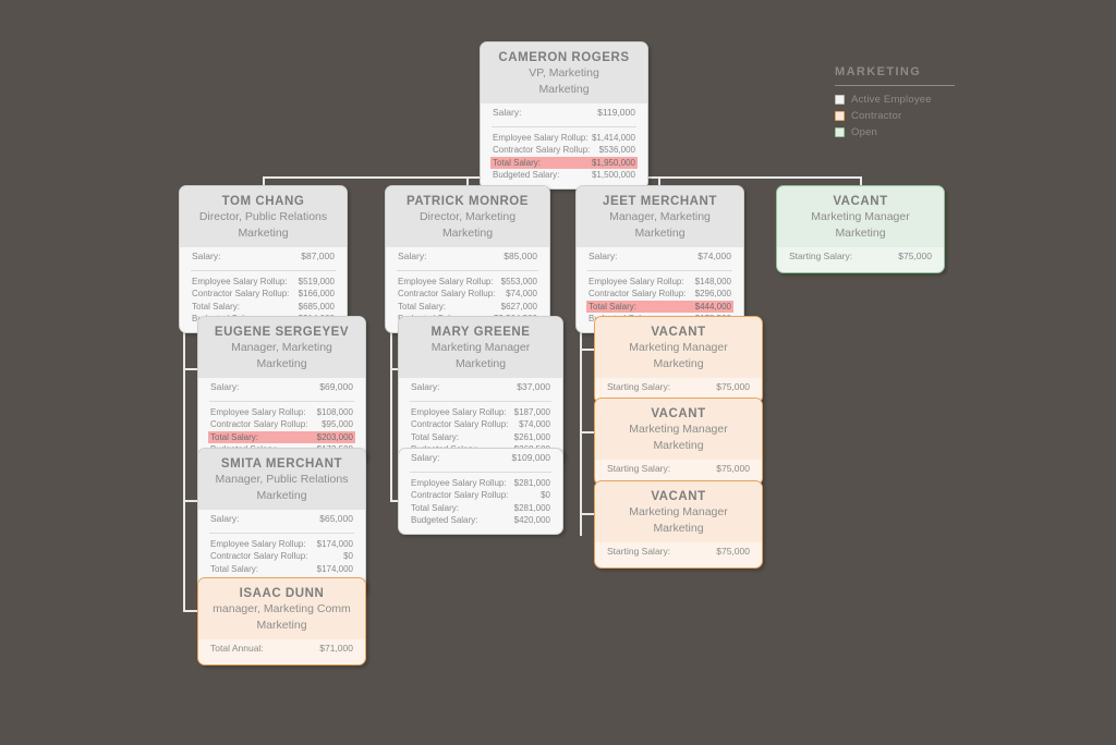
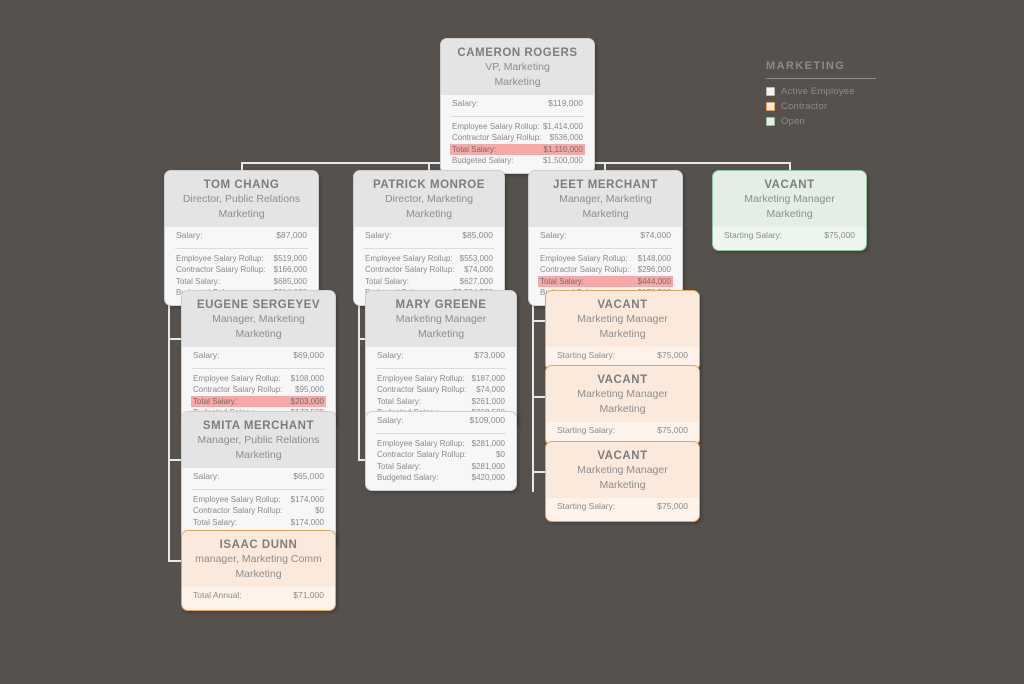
  CAMERON ROGERS
  VP, Marketing
  Marketing
  Salary:
  $119,000
  Employee Salary Rollup:
  $1,414,000
  Contractor Salary Rollup:
  $536,000
  Total Salary:
- $1,950,000
+ $1,110,000
  Budgeted Salary:
  $1,500,000
  TOM CHANG
  Director, Public Relations
  Marketing
  Salary:
  $87,000
  Employee Salary Rollup:
  $519,000
  Contractor Salary Rollup:
  $166,000
  Total Salary:
  $685,000
  PATRICK MONROE
  Director, Marketing
  Marketing
  Salary:
  $85,000
  Employee Salary Rollup:
  $553,000
  Contractor Salary Rollup:
  $74,000
  Total Salary:
  $627,000
  JEET MERCHANT
  Manager, Marketing
  Marketing
  Salary:
  $74,000
  Employee Salary Rollup:
  $148,000
  Contractor Salary Rollup:
  $296,000
  Total Salary:
  $444,000
  VACANT
  Marketing Manager
  Marketing
  Starting Salary:
  $75,000
  EUGENE SERGEYEV
  Manager, Marketing
  Marketing
  Salary:
  $69,000
  Employee Salary Rollup:
  $108,000
  Contractor Salary Rollup:
  $95,000
  Total Salary:
  $203,000
  SMITA MERCHANT
  Manager, Public Relations
  Marketing
  Salary:
  $65,000
  Employee Salary Rollup:
  $174,000
  Contractor Salary Rollup:
  $0
  Total Salary:
  $174,000
  ISAAC DUNN
  manager, Marketing Comm
  Marketing
  Total Annual:
  $71,000
  MARY GREENE
  Marketing Manager
  Marketing
  Salary:
- $37,000
+ $73,000
  Employee Salary Rollup:
  $187,000
  Contractor Salary Rollup:
  $74,000
  Total Salary:
  $261,000
  Salary:
  $109,000
  Employee Salary Rollup:
  $281,000
  Contractor Salary Rollup:
  $0
  Total Salary:
  $281,000
  Budgeted Salary:
  $420,000
  VACANT
  Marketing Manager
  Marketing
  Starting Salary:
  $75,000
  VACANT
  Marketing Manager
  Marketing
  Starting Salary:
  $75,000
  VACANT
  Marketing Manager
  Marketing
  Starting Salary:
  $75,000
  MARKETING
  Active Employee
  Contractor
  Open
